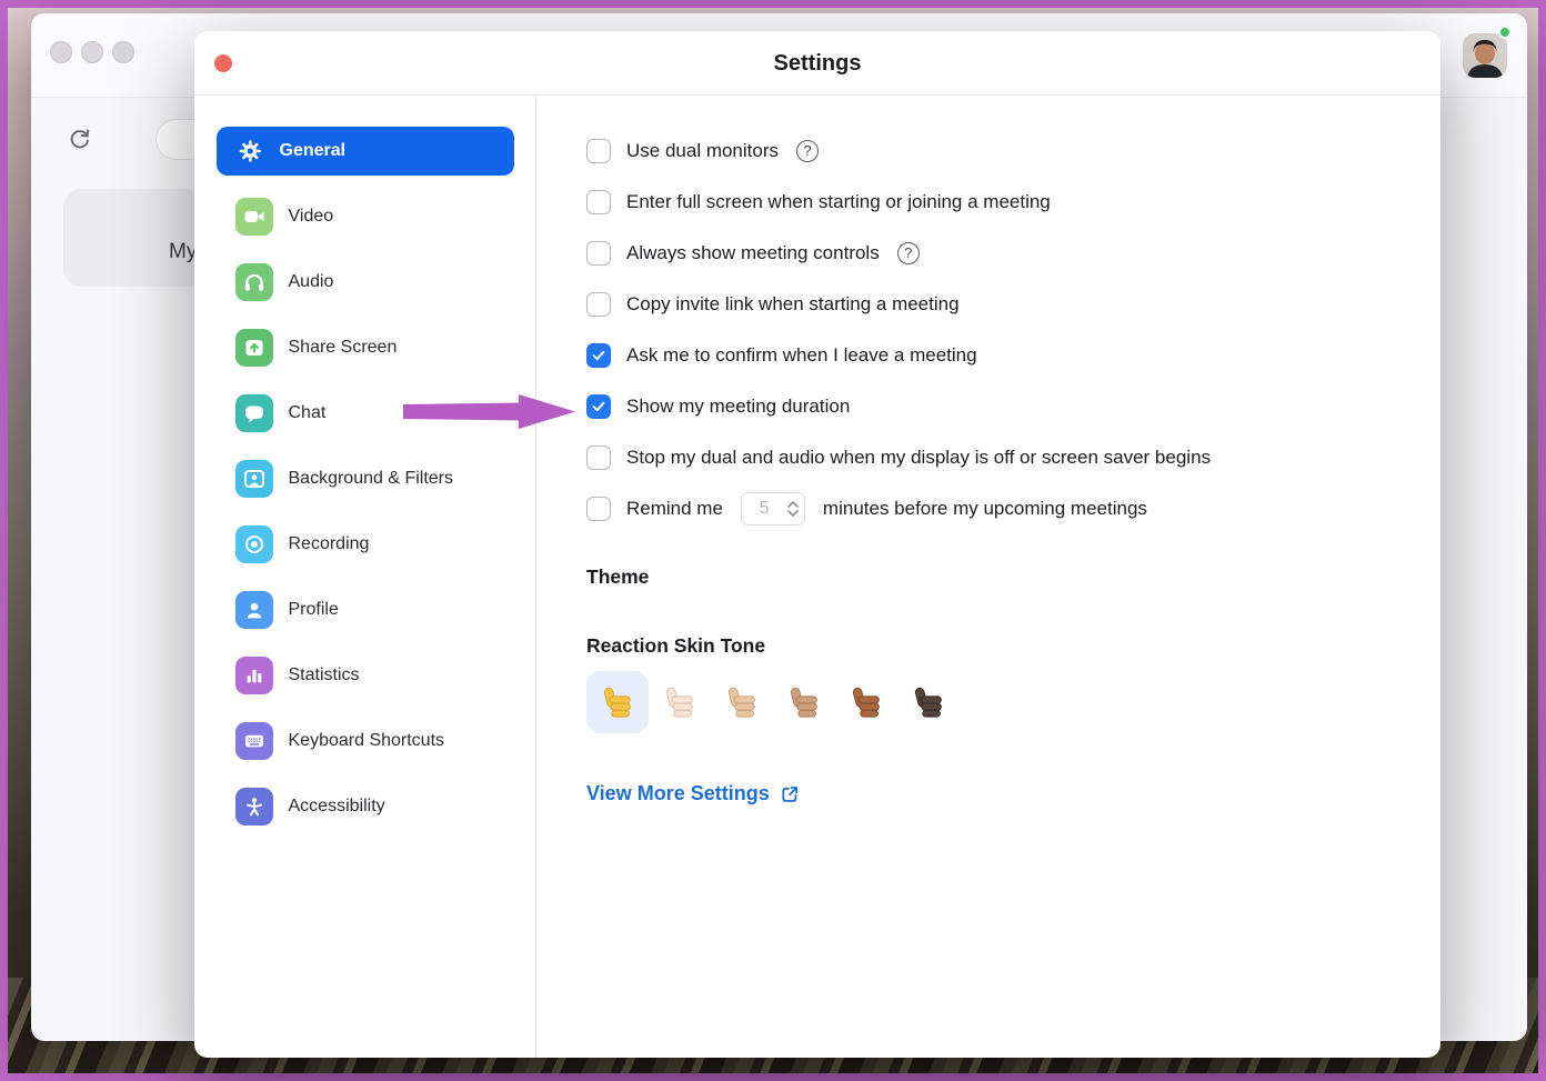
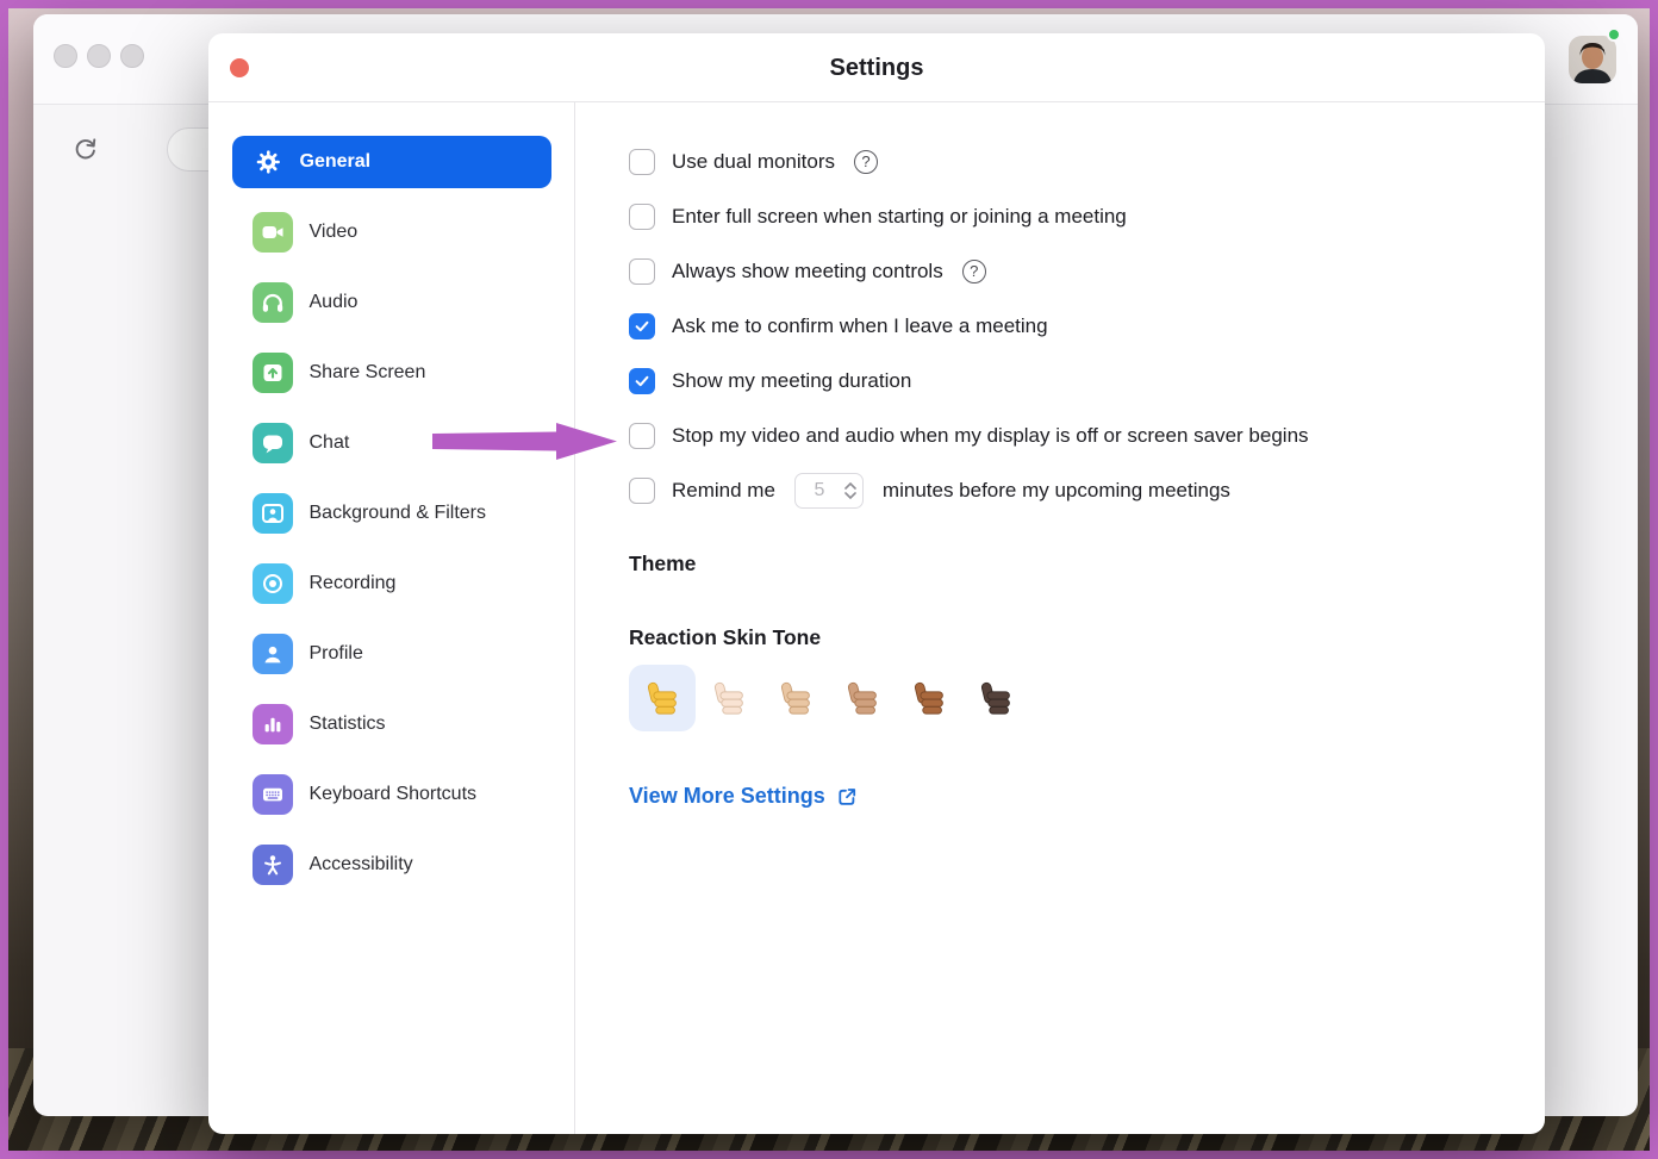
- My
  Settings
  General
  Video
  Audio
  Share Screen
  Chat
  Background & Filters
  Recording
  Profile
  Statistics
  Keyboard Shortcuts
  Accessibility
  Use dual monitors
  ?
  Enter full screen when starting or joining a meeting
  Always show meeting controls
  ?
- Copy invite link when starting a meeting
  Ask me to confirm when I leave a meeting
  Show my meeting duration
- Stop my dual and audio when my display is off or screen saver begins
+ Stop my video and audio when my display is off or screen saver begins
  Remind me
  5
  minutes before my upcoming meetings
  Theme
  Reaction Skin Tone
  View More Settings
